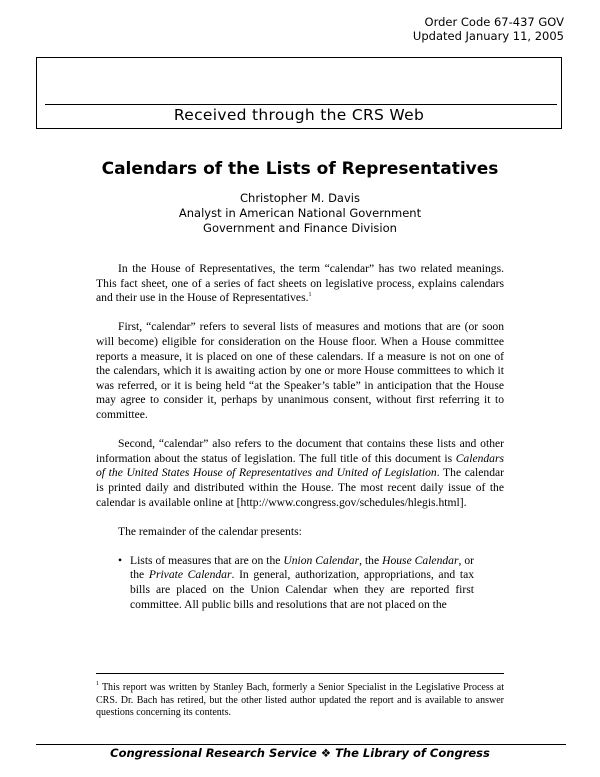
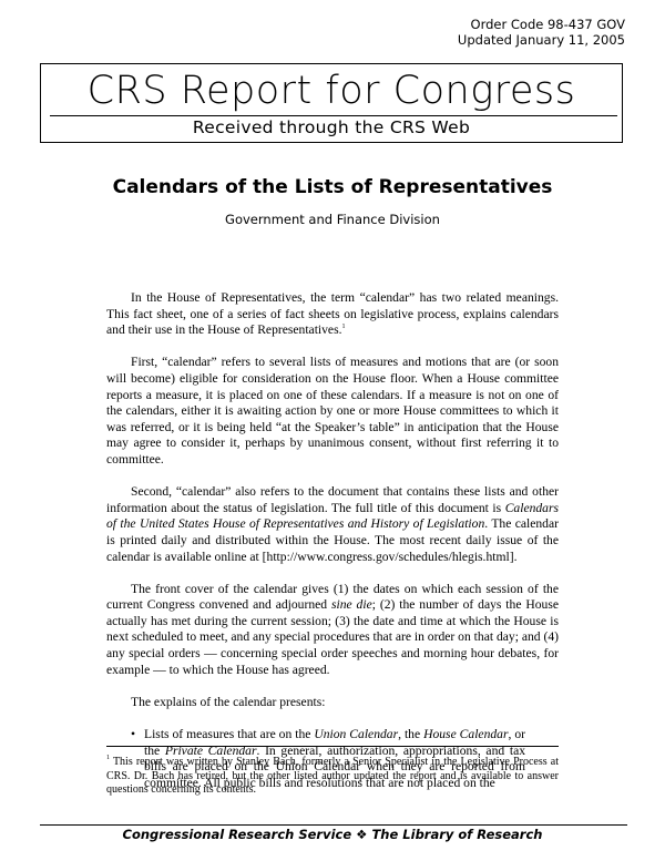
- Order Code 67-437 GOV
+ Order Code 98-437 GOV
  Updated January 11, 2005
+ CRS Report for Congress
  Received through the CRS Web
  Calendars of the Lists of Representatives
- Christopher M. Davis
- Analyst in American National Government
  Government and Finance Division
  In the House of Representatives, the term “calendar” has two related meanings. This fact sheet, one of a series of fact sheets on legislative process, explains calendars and their use in the House of Representatives.
- First, “calendar” refers to several lists of measures and motions that are (or soon will become) eligible for consideration on the House floor. When a House committee reports a measure, it is placed on one of these calendars. If a measure is not on one of the calendars, which it is awaiting action by one or more House committees to which it was referred, or it is being held “at the Speaker’s table” in anticipation that the House may agree to consider it, perhaps by unanimous consent, without first referring it to committee.
+ First, “calendar” refers to several lists of measures and motions that are (or soon will become) eligible for consideration on the House floor. When a House committee reports a measure, it is placed on one of these calendars. If a measure is not on one of the calendars, either it is awaiting action by one or more House committees to which it was referred, or it is being held “at the Speaker’s table” in anticipation that the House may agree to consider it, perhaps by unanimous consent, without first referring it to committee.
- Second, “calendar” also refers to the document that contains these lists and other information about the status of legislation. The full title of this document is Calendars of the United States House of Representatives and United of Legislation. The calendar is printed daily and distributed within the House. The most recent daily issue of the calendar is available online at [http://www.congress.gov/schedules/hlegis.html].
+ Second, “calendar” also refers to the document that contains these lists and other information about the status of legislation. The full title of this document is Calendars of the United States House of Representatives and History of Legislation. The calendar is printed daily and distributed within the House. The most recent daily issue of the calendar is available online at [http://www.congress.gov/schedules/hlegis.html].
+ The front cover of the calendar gives (1) the dates on which each session of the current Congress convened and adjourned sine die; (2) the number of days the House actually has met during the current session; (3) the date and time at which the House is next scheduled to meet, and any special procedures that are in order on that day; and (4) any special orders — concerning special order speeches and morning hour debates, for example — to which the House has agreed.
- The remainder of the calendar presents:
+ The explains of the calendar presents:
  •
- Lists of measures that are on the Union Calendar, the House Calendar, or the Private Calendar. In general, authorization, appropriations, and tax bills are placed on the Union Calendar when they are reported first committee. All public bills and resolutions that are not placed on the
+ Lists of measures that are on the Union Calendar, the House Calendar, or the Private Calendar. In general, authorization, appropriations, and tax bills are placed on the Union Calendar when they are reported from committee. All public bills and resolutions that are not placed on the
  This report was written by Stanley Bach, formerly a Senior Specialist in the Legislative Process at CRS. Dr. Bach has retired, but the other listed author updated the report and is available to answer questions concerning its contents.
- Congressional Research Service ❖ The Library of Congress
+ Congressional Research Service ❖ The Library of Research
